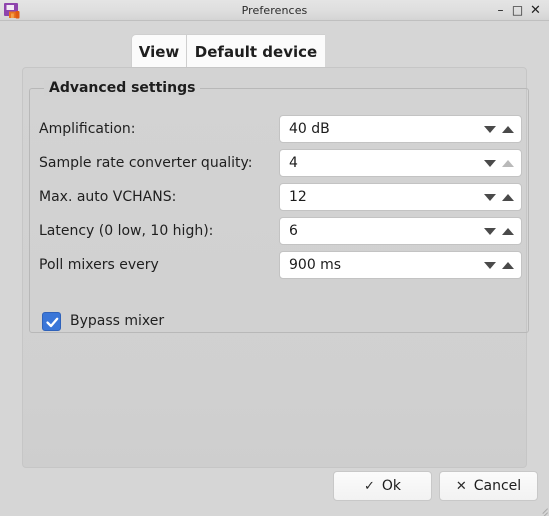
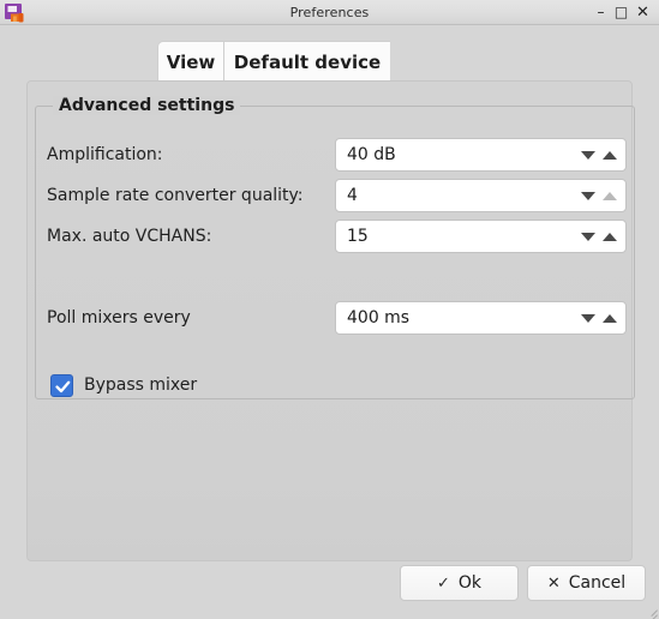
  Preferences
  –
  □
  ✕
  View
  Default device
  Advanced settings
  Amplification:
  40 dB
  Sample rate converter quality:
  4
  Max. auto VCHANS:
- 12
+ 15
- Latency (0 low, 10 high):
- 6
  Poll mixers every
- 900 ms
+ 400 ms
  Bypass mixer
  ✓
  Ok
  ✕
  Cancel
